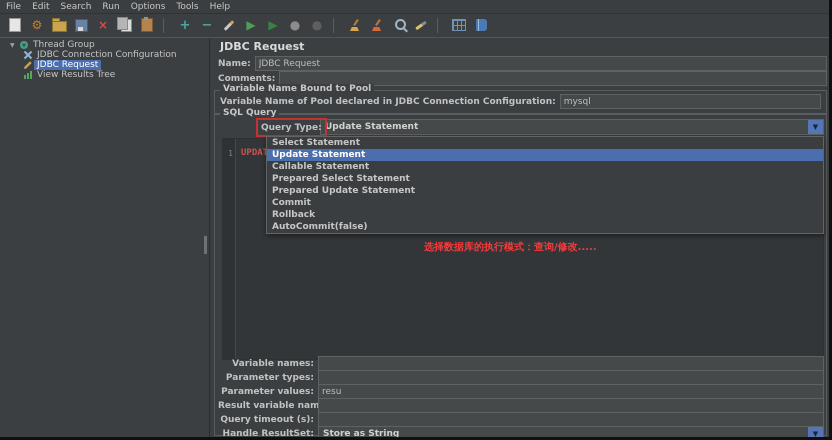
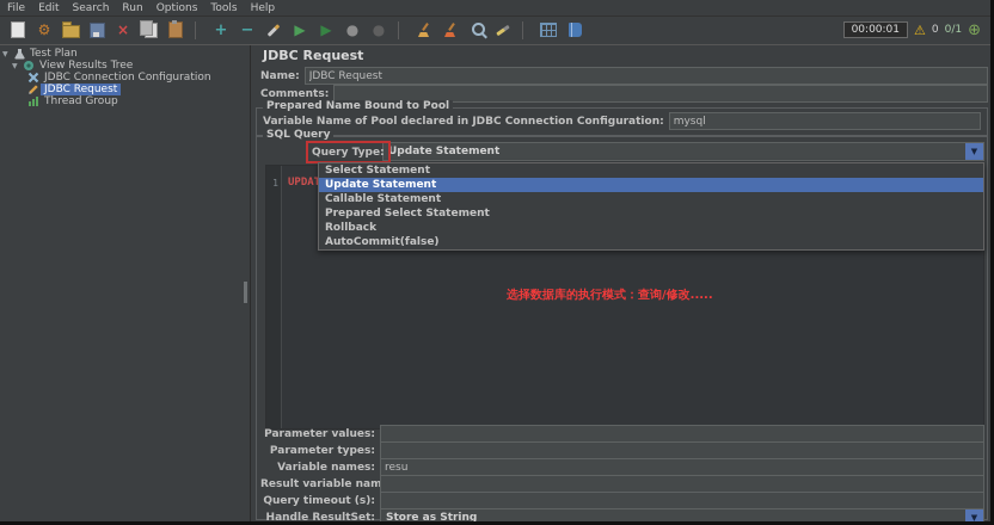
  File
  Edit
  Search
  Run
  Options
  Tools
  Help
  ⚙
  ×
  +
  −
  ▶
  ▶
  ●
  ●
+ 00:00:01
+ ⚠
+ 0
+ 0/1
+ ⊕
+ Test Plan
- Thread Group
+ View Results Tree
  JDBC Connection Configuration
  JDBC Request
- View Results Tree
+ Thread Group
  JDBC Request
  Name:
  JDBC Request
  Comments:
- Variable Name Bound to Pool
+ Prepared Name Bound to Pool
  Variable Name of Pool declared in JDBC Connection Configuration:
  mysql
  SQL Query
  Query Type:
  Update Statement
  ▼
  1
  选择数据库的执行模式：查询/修改.....
  Select Statement
  Update Statement
  Callable Statement
  Prepared Select Statement
- Prepared Update Statement
- Commit
  Rollback
  AutoCommit(false)
- Variable names:
+ Parameter values:
  Parameter types:
- Parameter values:
+ Variable names:
  resu
  Result variable nam
  Query timeout (s):
  Handle ResultSet:
  Store as String
  ▼
